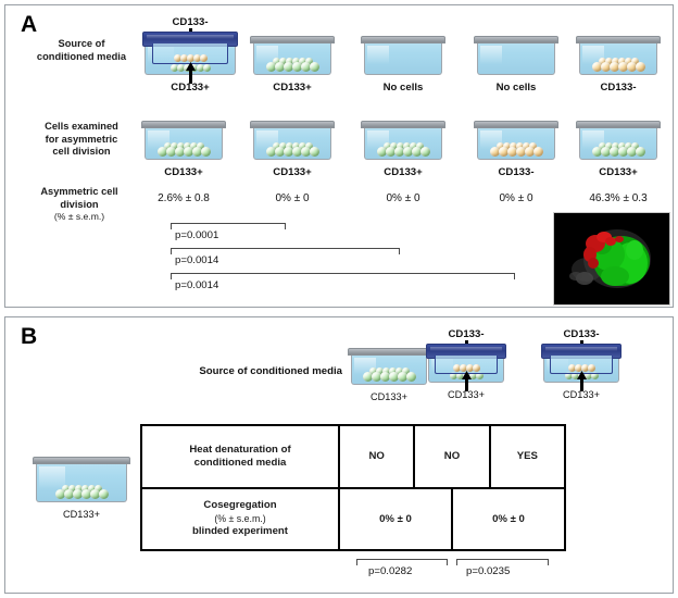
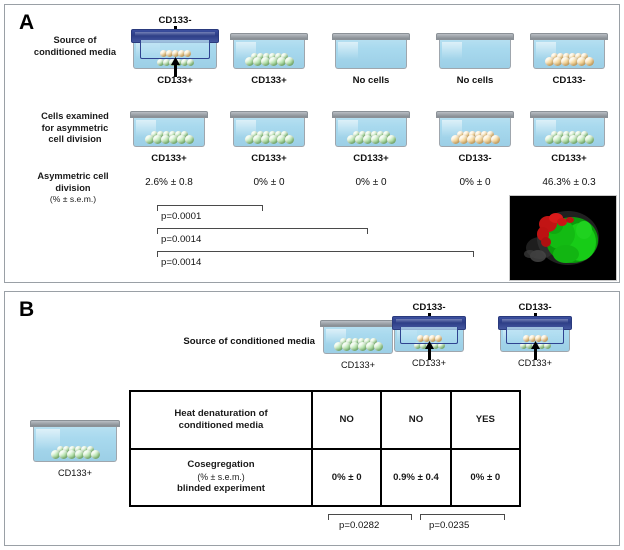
  A
  Source of
  conditioned media
  Cells examined
  for asymmetric
  cell division
  Asymmetric cell
  division
  (% ± s.e.m.)
  CD133-
  CD133+
  CD133+
  No cells
  No cells
  CD133-
  CD133+
  CD133+
  CD133+
  CD133-
  CD133+
  2.6% ± 0.8
  0% ± 0
  0% ± 0
  0% ± 0
  46.3% ± 0.3
  p=0.0001
  p=0.0014
  p=0.0014
  B
  Source of conditioned media
  CD133+
  CD133-
  CD133+
  CD133-
  CD133+
  CD133+
  Heat denaturation of
  conditioned media
  NO
  NO
  YES
  Cosegregation
  (% ± s.e.m.)
  blinded experiment
  0% ± 0
+ 0.9% ± 0.4
  0% ± 0
  p=0.0282
  p=0.0235
